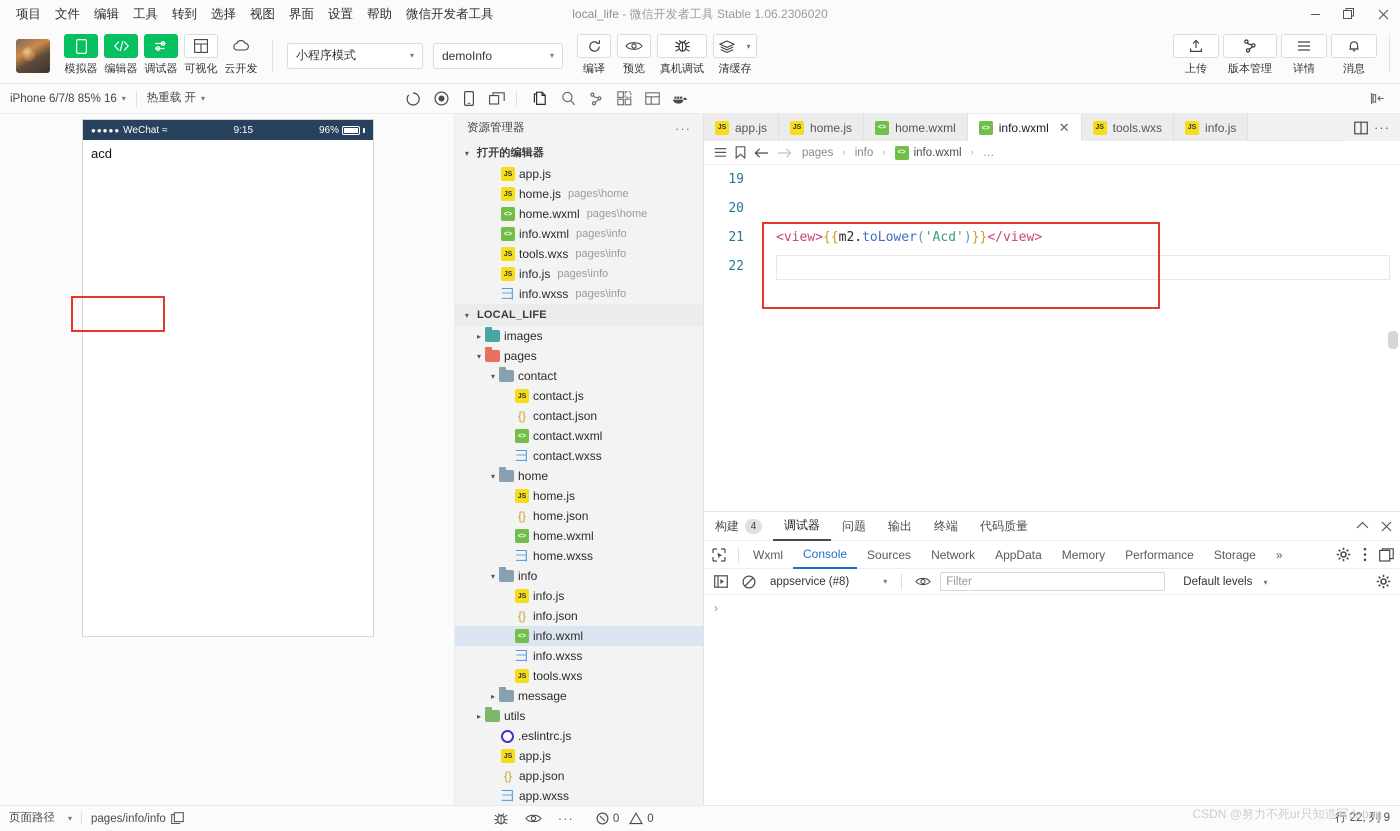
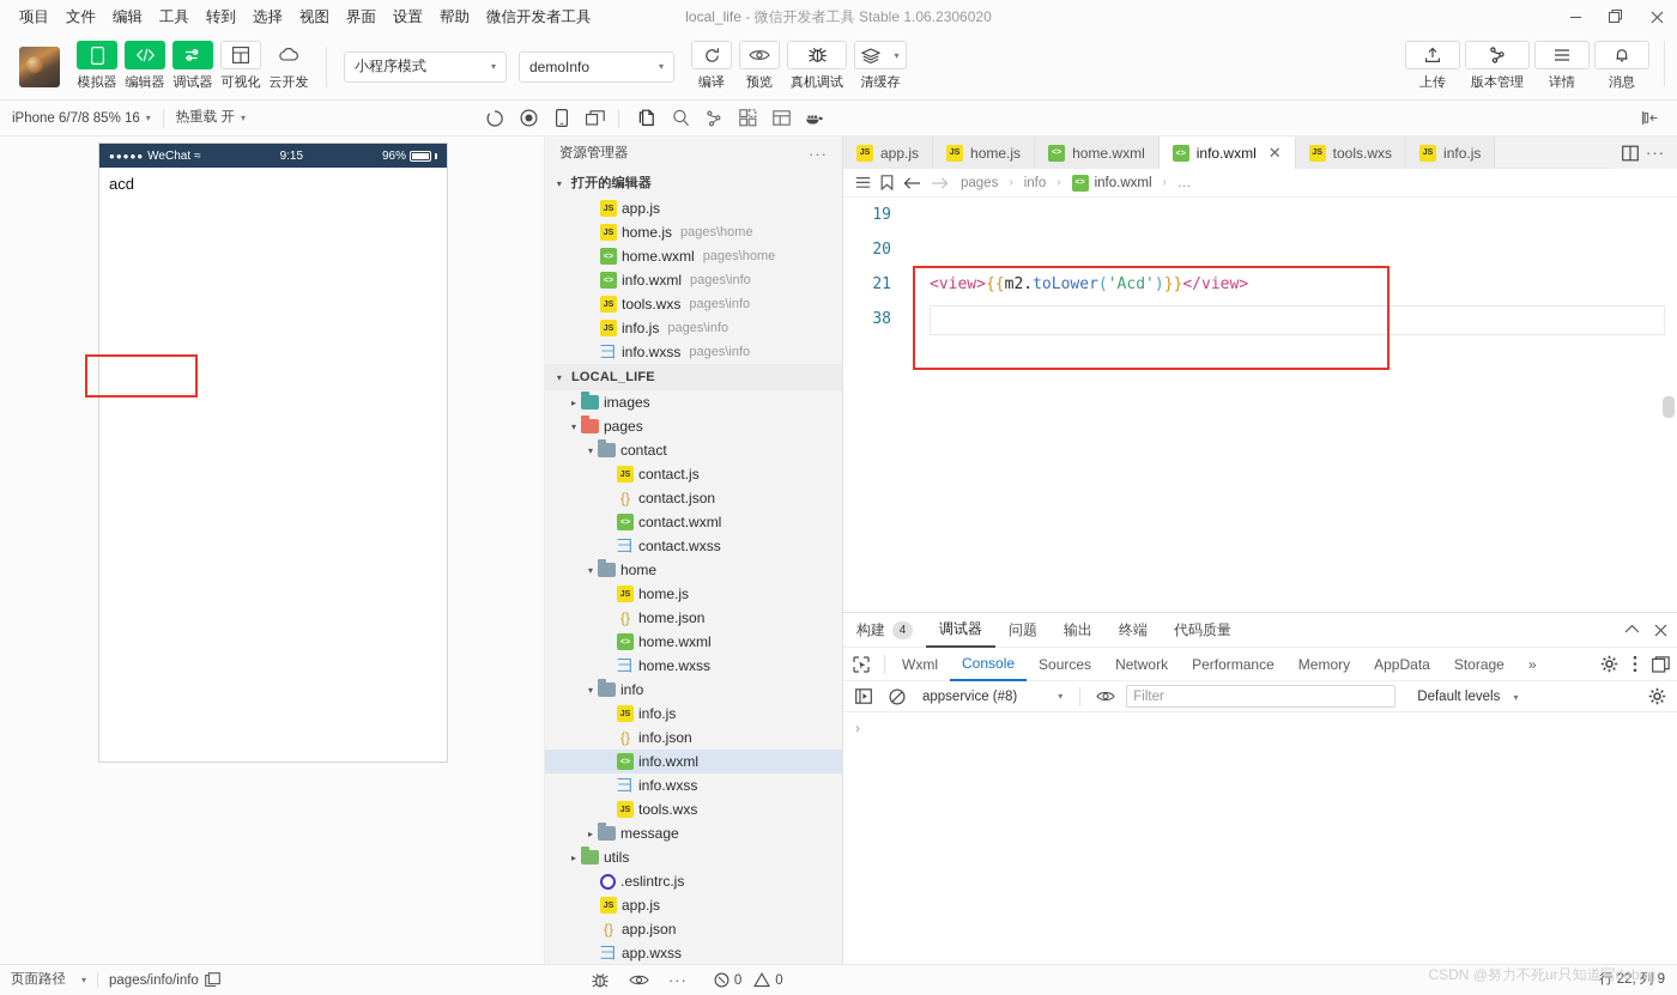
  项目
  文件
  编辑
  工具
  转到
  选择
  视图
  界面
  设置
  帮助
  微信开发者工具
  local_life - 微信开发者工具 Stable 1.06.2306020
  模拟器
  编辑器
  调试器
  可视化
  云开发
  小程序模式
  ▾
  demoInfo
  ▾
  编译
  预览
  真机调试
  ▾
  清缓存
  上传
  版本管理
  详情
  消息
  iPhone 6/7/8 85% 16
  ▾
  热重载 开
  ▾
  ●●●●●
  WeChat
  ≈
  9:15
  96%
  acd
  资源管理器
  ···
  ▾
  打开的编辑器
  app.js
  home.js
  pages\home
  home.wxml
  pages\home
  info.wxml
  pages\info
  tools.wxs
  pages\info
  info.js
  pages\info
  彐
  info.wxss
  pages\info
  ▾
  LOCAL_LIFE
  ▸
  images
  ▾
  pages
  ▾
  contact
  contact.js
  {}
  contact.json
  contact.wxml
  彐
  contact.wxss
  ▾
  home
  home.js
  {}
  home.json
  home.wxml
  彐
  home.wxss
  ▾
  info
  info.js
  {}
  info.json
  info.wxml
  彐
  info.wxss
  tools.wxs
  ▸
  message
  ▸
  utils
  .eslintrc.js
  app.js
  {}
  app.json
  彐
  app.wxss
  app.js
  home.js
  home.wxml
  info.wxml
  ✕
  tools.wxs
  info.js
  ···
  pages
  ›
  info
  ›
  info.wxml
  ›
  …
  19
  20
  21
  <view>{{m2.toLower('Acd')}}</view>
- 22
+ 38
  构建
  4
  调试器
  问题
  输出
  终端
  代码质量
  Wxml
  Console
  Sources
  Network
- AppData
+ Performance
  Memory
- Performance
+ AppData
  Storage
  »
  appservice (#8)
  ▾
  Filter
  Default levels ▾
  ›
  页面路径
  ▾
  pages/info/info
  ···
  0
  0
  行 22, 列 9
  CSDN @努力不死ur只知道写debug
